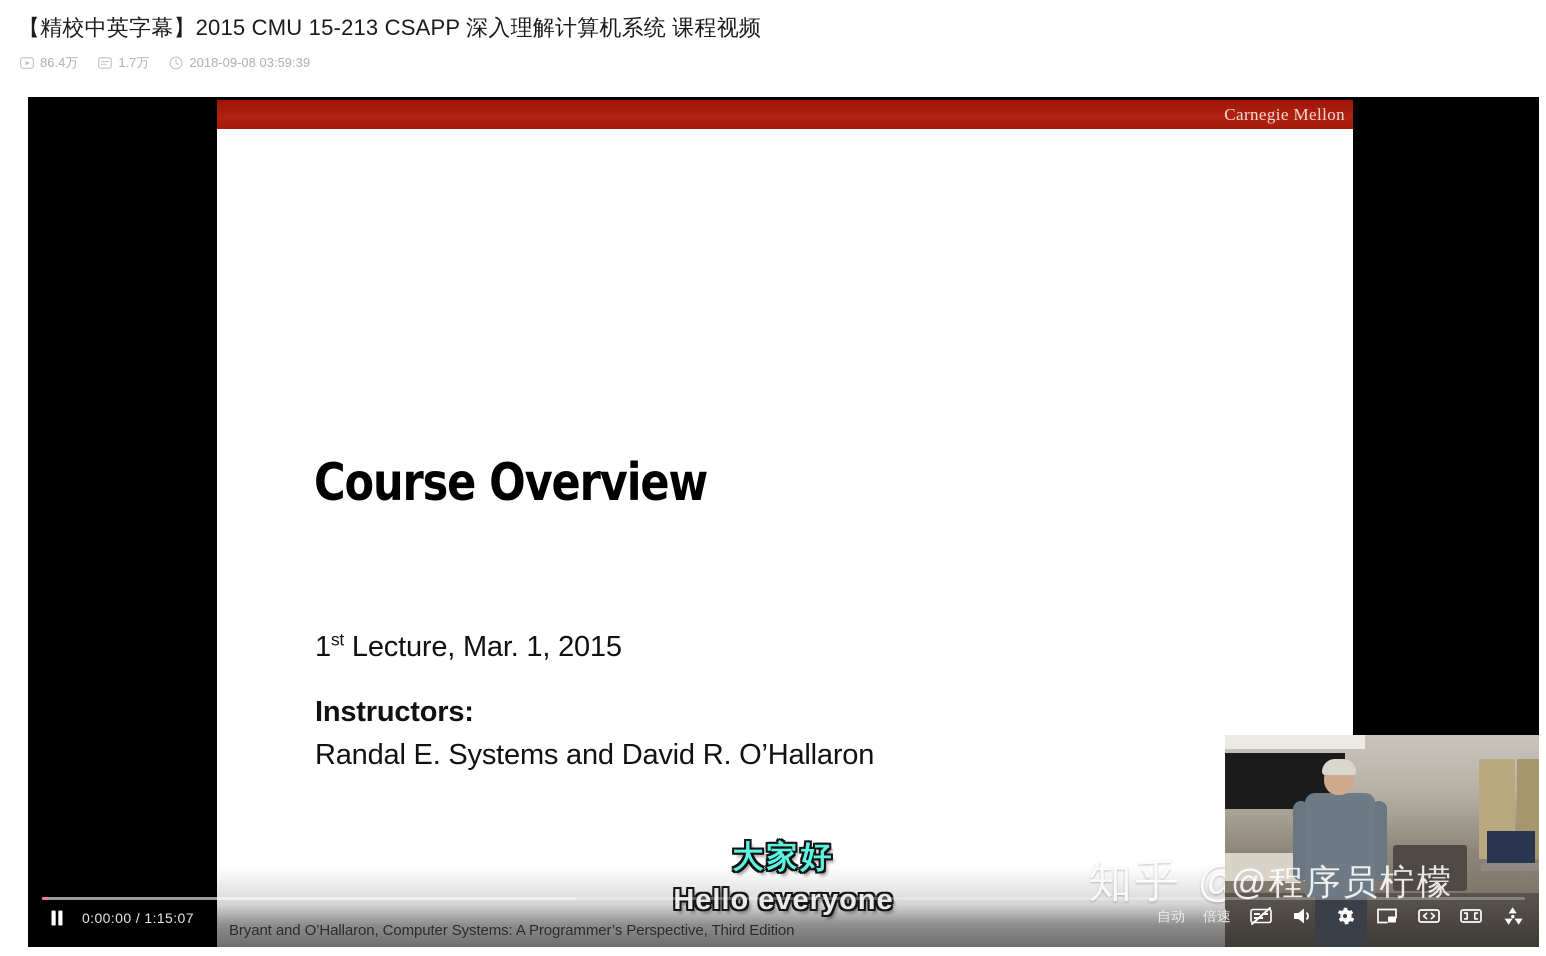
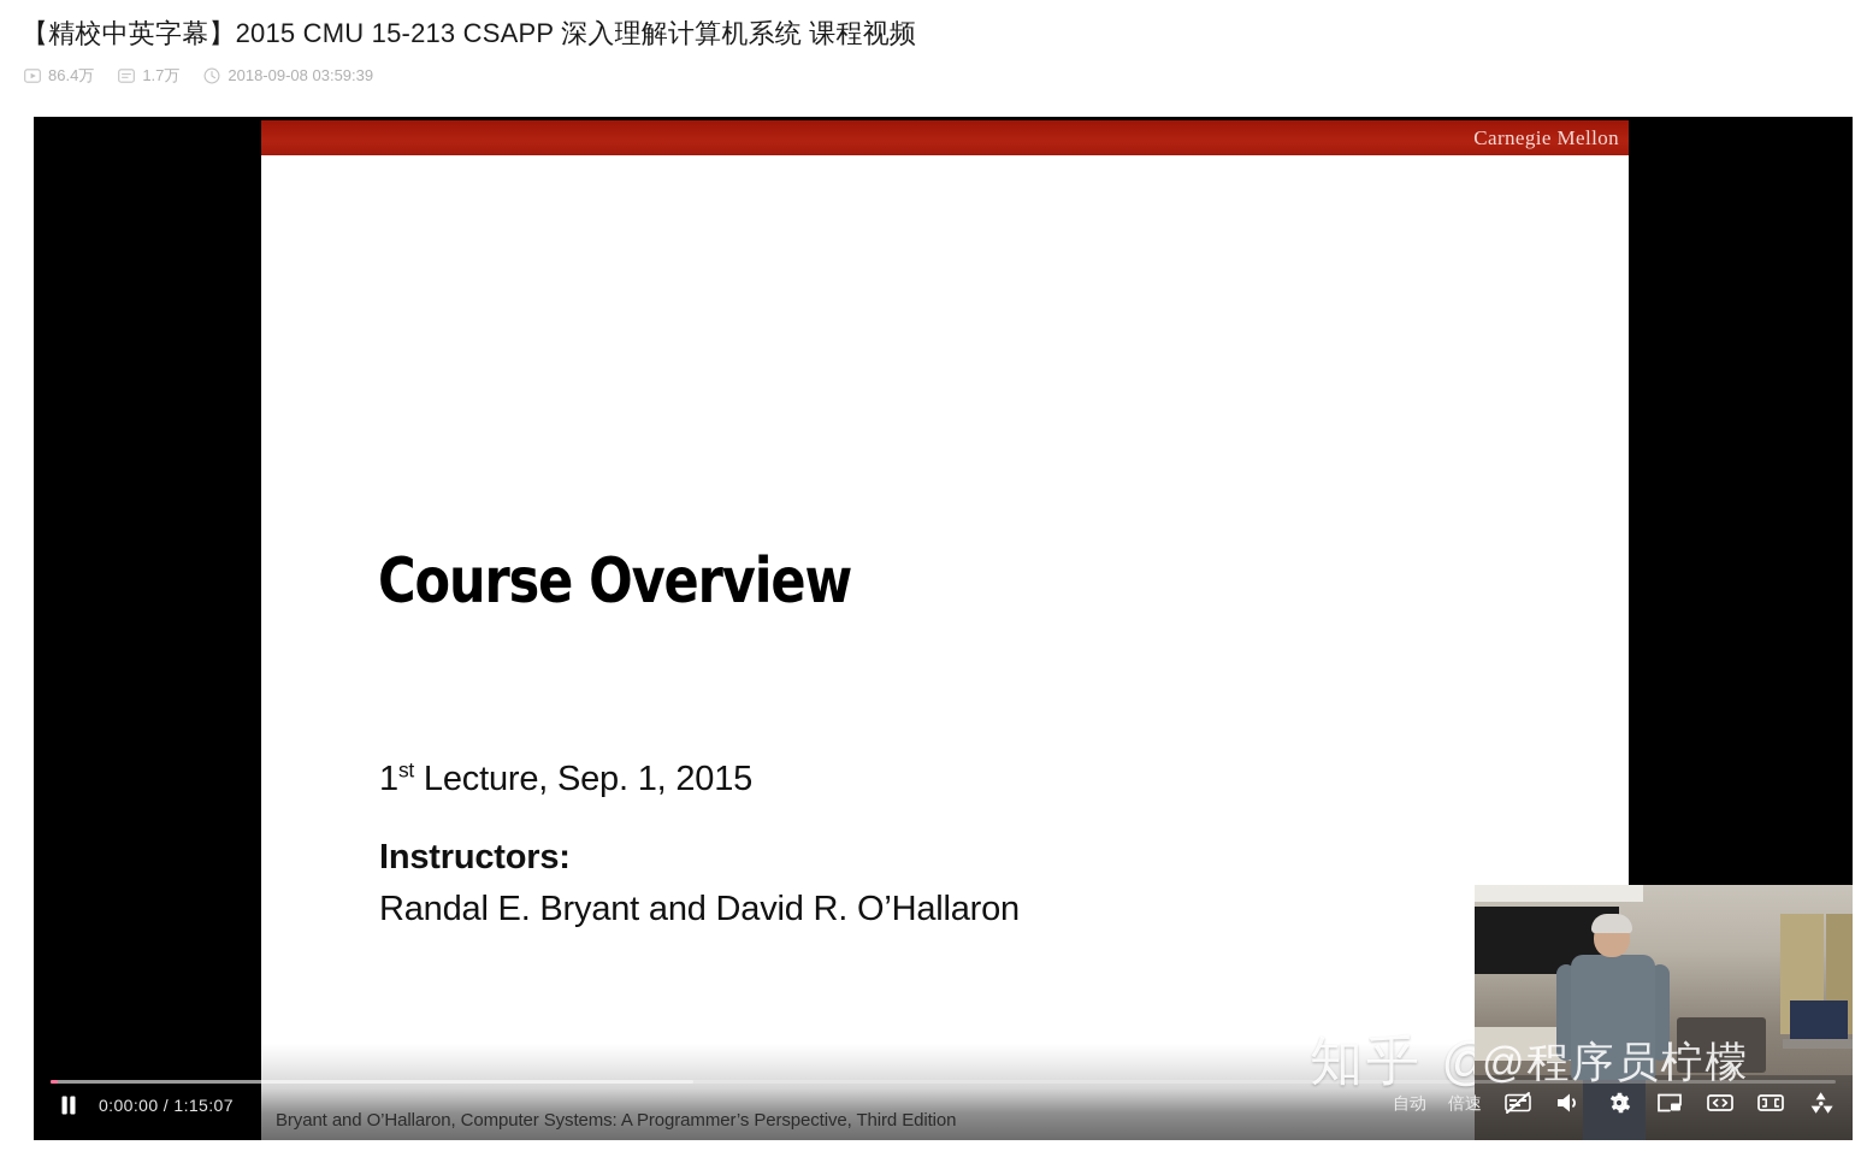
  【精校中英字幕】2015 CMU 15-213 CSAPP 深入理解计算机系统 课程视频
  86.4万
  1.7万
  2018-09-08 03:59:39
  Carnegie Mellon
  Course Overview
- 1st Lecture, Mar. 1, 2015
+ 1st Lecture, Sep. 1, 2015
  Instructors:
- Randal E. Systems and David R. O’Hallaron
+ Randal E. Bryant and David R. O’Hallaron
  Bryant and O’Hallaron, Computer Systems: A Programmer’s Perspective, Third Edition
- 大家好
- Hello everyone
  @程序员柠檬
  0:00:00 / 1:15:07
  自动
  倍速
